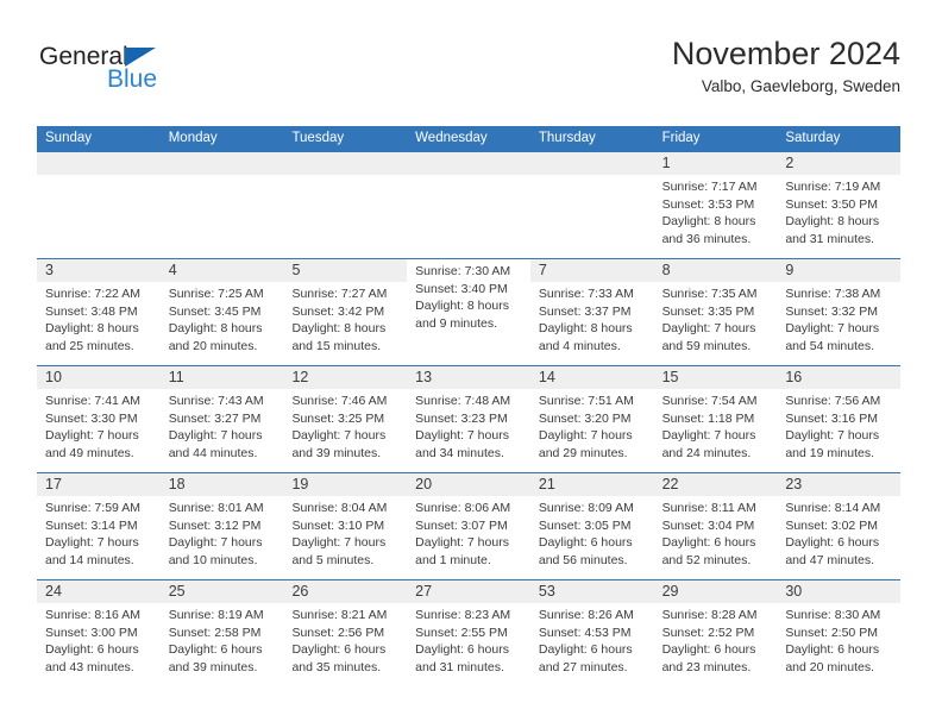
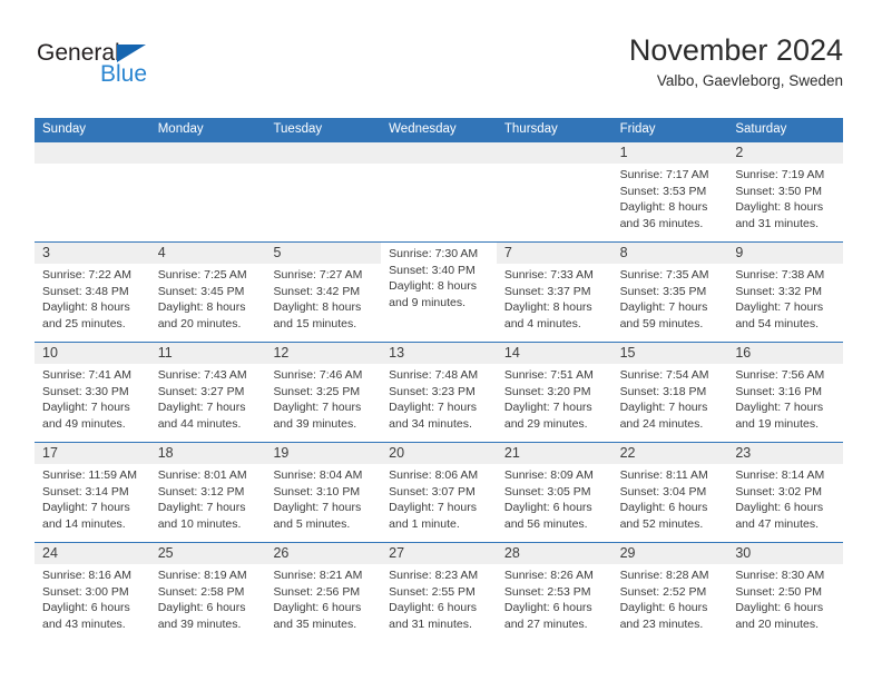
  General
  Blue
  November 2024
  Valbo, Gaevleborg, Sweden
  Sunday
  Monday
  Tuesday
  Wednesday
  Thursday
  Friday
  Saturday
  1
  Sunrise: 7:17 AM
  Sunset: 3:53 PM
  Daylight: 8 hours
  and 36 minutes.
  2
  Sunrise: 7:19 AM
  Sunset: 3:50 PM
  Daylight: 8 hours
  and 31 minutes.
  3
  Sunrise: 7:22 AM
  Sunset: 3:48 PM
  Daylight: 8 hours
  and 25 minutes.
  4
  Sunrise: 7:25 AM
  Sunset: 3:45 PM
  Daylight: 8 hours
  and 20 minutes.
  5
  Sunrise: 7:27 AM
  Sunset: 3:42 PM
  Daylight: 8 hours
  and 15 minutes.
  Sunrise: 7:30 AM
  Sunset: 3:40 PM
  Daylight: 8 hours
  and 9 minutes.
  7
  Sunrise: 7:33 AM
  Sunset: 3:37 PM
  Daylight: 8 hours
  and 4 minutes.
  8
  Sunrise: 7:35 AM
  Sunset: 3:35 PM
  Daylight: 7 hours
  and 59 minutes.
  9
  Sunrise: 7:38 AM
  Sunset: 3:32 PM
  Daylight: 7 hours
  and 54 minutes.
  10
  Sunrise: 7:41 AM
  Sunset: 3:30 PM
  Daylight: 7 hours
  and 49 minutes.
  11
  Sunrise: 7:43 AM
  Sunset: 3:27 PM
  Daylight: 7 hours
  and 44 minutes.
  12
  Sunrise: 7:46 AM
  Sunset: 3:25 PM
  Daylight: 7 hours
  and 39 minutes.
  13
  Sunrise: 7:48 AM
  Sunset: 3:23 PM
  Daylight: 7 hours
  and 34 minutes.
  14
  Sunrise: 7:51 AM
  Sunset: 3:20 PM
  Daylight: 7 hours
  and 29 minutes.
  15
  Sunrise: 7:54 AM
- Sunset: 1:18 PM
+ Sunset: 3:18 PM
  Daylight: 7 hours
  and 24 minutes.
  16
  Sunrise: 7:56 AM
  Sunset: 3:16 PM
  Daylight: 7 hours
  and 19 minutes.
  17
- Sunrise: 7:59 AM
+ Sunrise: 11:59 AM
  Sunset: 3:14 PM
  Daylight: 7 hours
  and 14 minutes.
  18
  Sunrise: 8:01 AM
  Sunset: 3:12 PM
  Daylight: 7 hours
  and 10 minutes.
  19
  Sunrise: 8:04 AM
  Sunset: 3:10 PM
  Daylight: 7 hours
  and 5 minutes.
  20
  Sunrise: 8:06 AM
  Sunset: 3:07 PM
  Daylight: 7 hours
  and 1 minute.
  21
  Sunrise: 8:09 AM
  Sunset: 3:05 PM
  Daylight: 6 hours
  and 56 minutes.
  22
  Sunrise: 8:11 AM
  Sunset: 3:04 PM
  Daylight: 6 hours
  and 52 minutes.
  23
  Sunrise: 8:14 AM
  Sunset: 3:02 PM
  Daylight: 6 hours
  and 47 minutes.
  24
  Sunrise: 8:16 AM
  Sunset: 3:00 PM
  Daylight: 6 hours
  and 43 minutes.
  25
  Sunrise: 8:19 AM
  Sunset: 2:58 PM
  Daylight: 6 hours
  and 39 minutes.
  26
  Sunrise: 8:21 AM
  Sunset: 2:56 PM
  Daylight: 6 hours
  and 35 minutes.
  27
  Sunrise: 8:23 AM
  Sunset: 2:55 PM
  Daylight: 6 hours
  and 31 minutes.
- 53
+ 28
  Sunrise: 8:26 AM
- Sunset: 4:53 PM
+ Sunset: 2:53 PM
  Daylight: 6 hours
  and 27 minutes.
  29
  Sunrise: 8:28 AM
  Sunset: 2:52 PM
  Daylight: 6 hours
  and 23 minutes.
  30
  Sunrise: 8:30 AM
  Sunset: 2:50 PM
  Daylight: 6 hours
  and 20 minutes.
